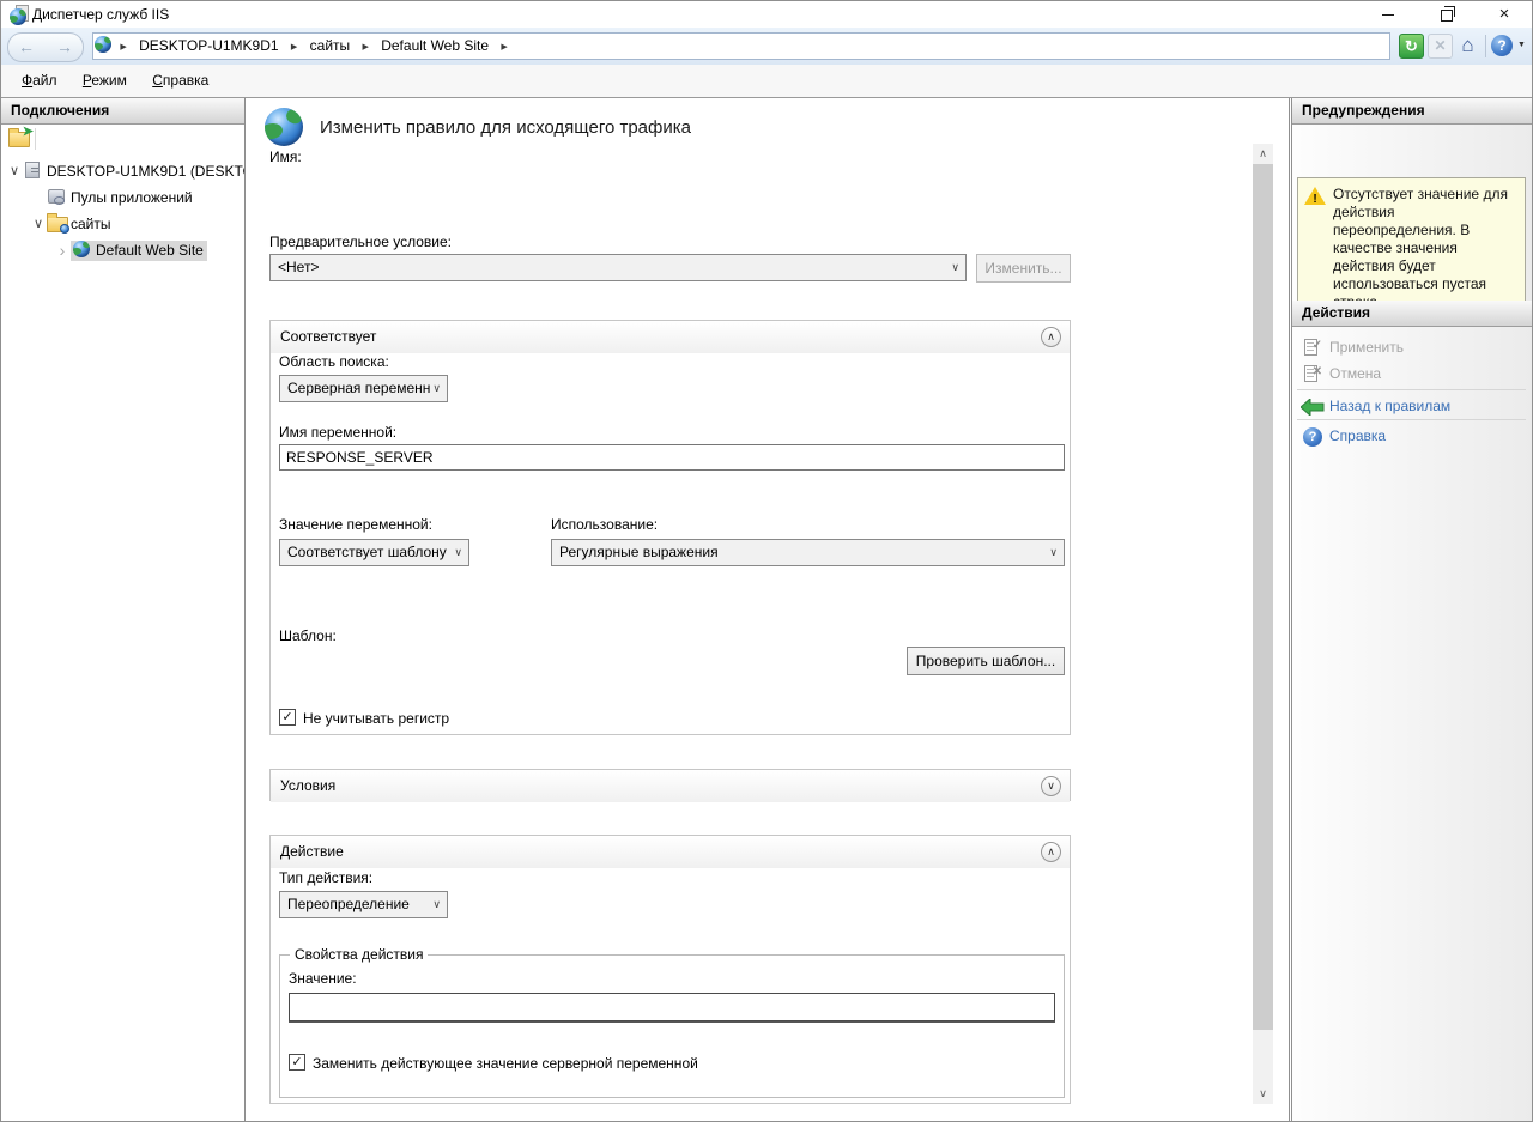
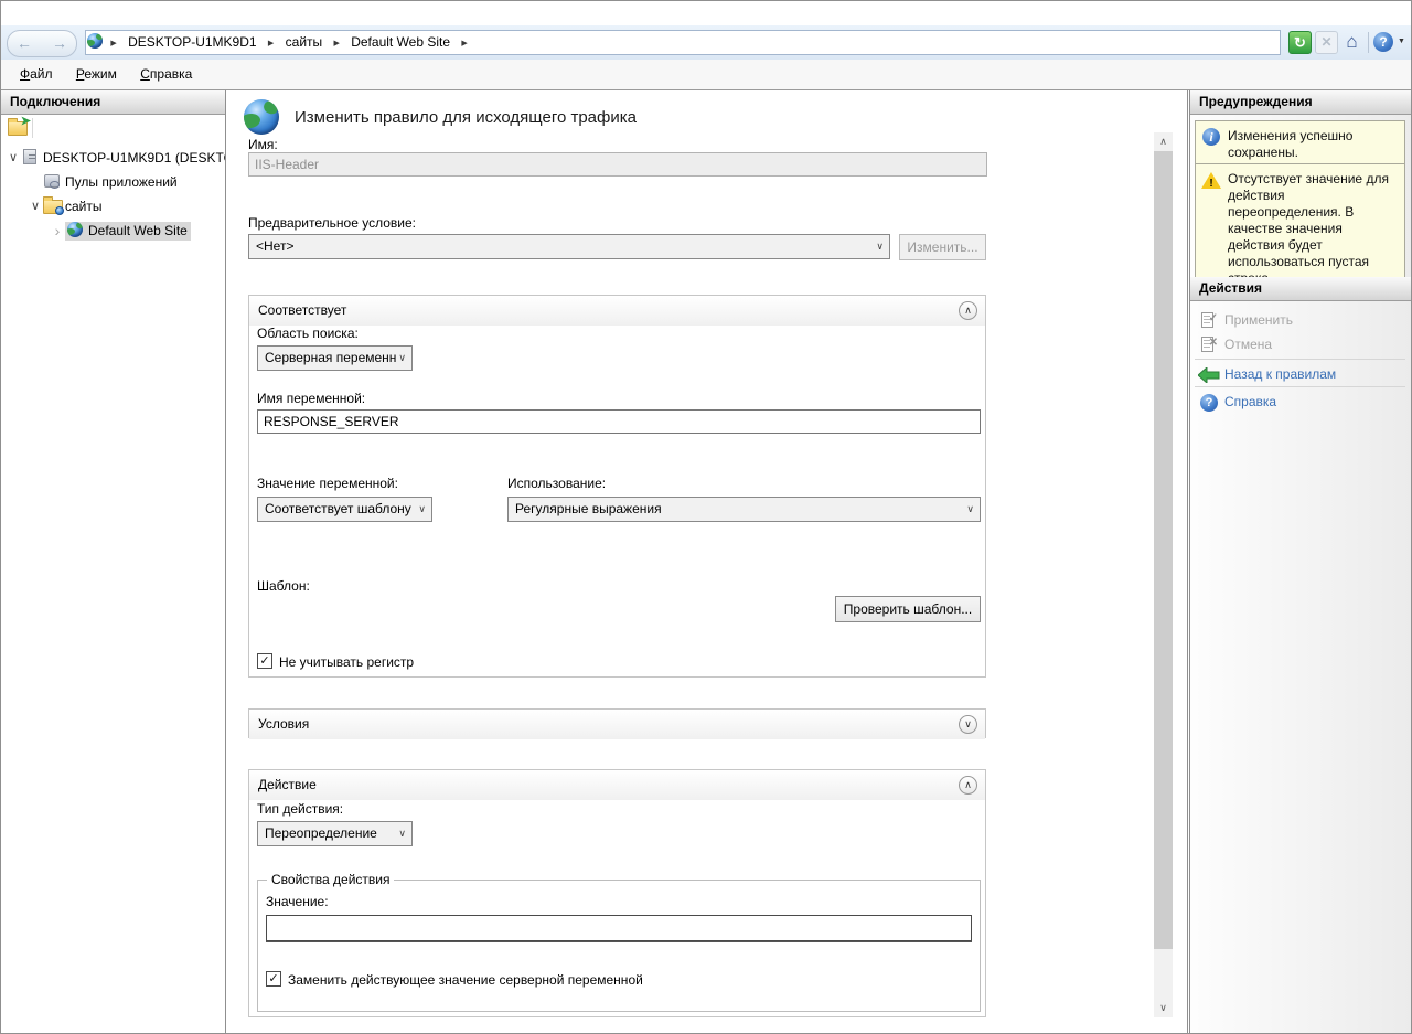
- Диспетчер служб IIS
- ×
  ←
  →
  DESKTOP-U1MK9D1 сайты Default Web Site
  ↻
  ✕
  ⌂
  ?
  Файл Режим Справка
  Подключения
  ➤
  ∨ DESKTOP-U1MK9D1 (DESKT
  Пулы приложений
  ∨ сайты
  › Default Web Site
  Изменить правило для исходящего трафика
  Имя:
+ IIS-Header
  Предварительное условие:
  <Нет>
  ∨
  Изменить...
  Соответствует
  ∧
  Область поиска:
  Серверная переменн
  ∨
  Имя переменной:
  RESPONSE_SERVER
  Значение переменной:
  Использование:
  Соответствует шаблону
  ∨
  Регулярные выражения
  ∨
  Шаблон:
  Проверить шаблон...
  ✓
  Не учитывать регистр
  Условия
  ∨
  Действие
  ∧
  Тип действия:
  Переопределение
  ∨
  Свойства действия
  Значение:
  ✓
  Заменить действующее значение серверной переменной
  ∧
  ∨
  Предупреждения
+ i
+ Изменения успешно сохранены.
  !
  Отсутствует значение для действия переопределения. В качестве значения действия будет использоваться пустая
  Действия
  ✓
  Применить
  ✕
  Отмена
  Назад к правилам
  ?
  Справка
